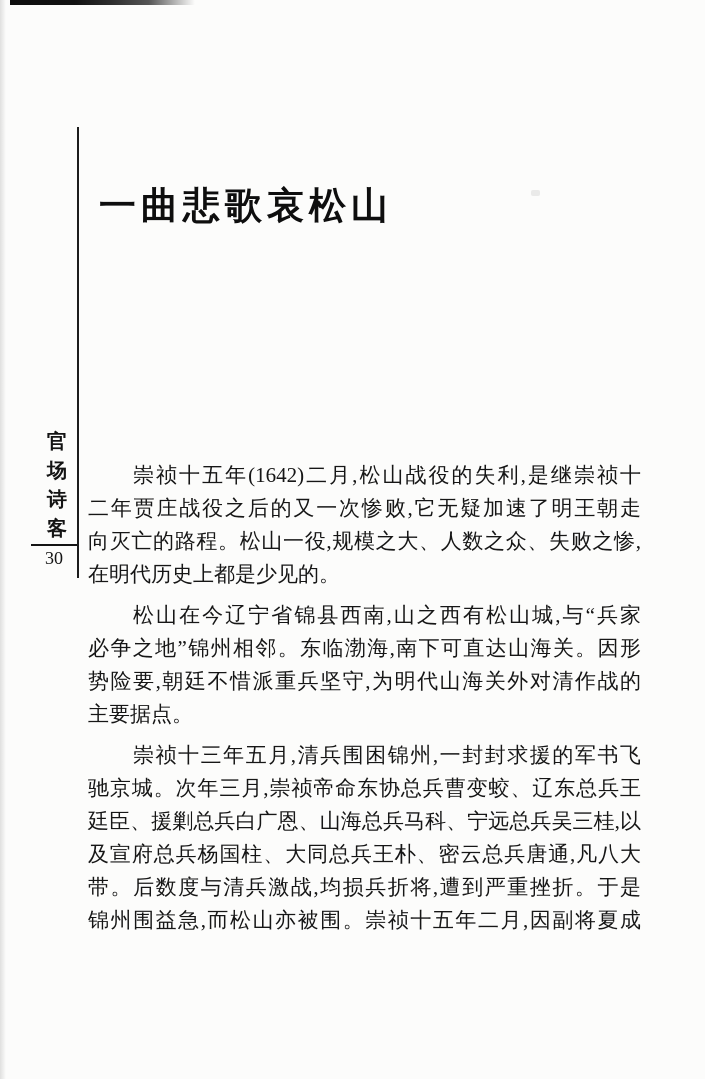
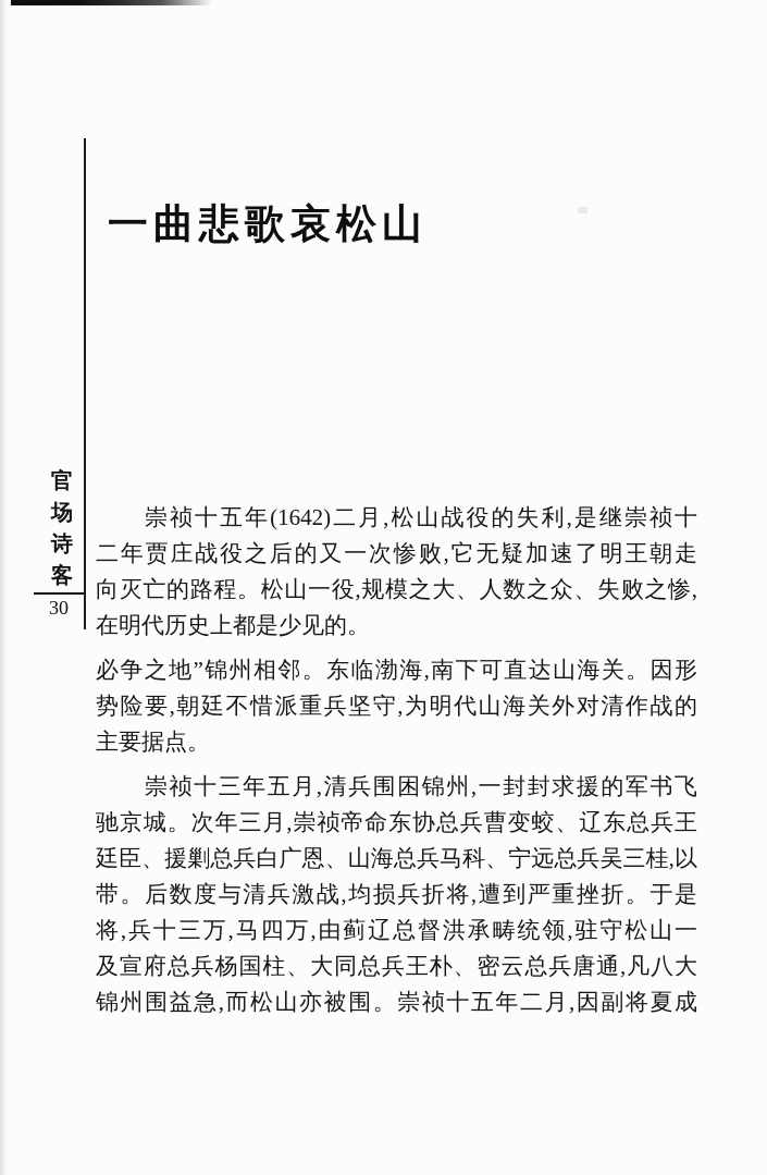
  官
  场
  诗
  客
  30
  一曲悲歌哀松山
  崇祯十五年(1642)二月,松山战役的失利,是继崇祯十
  二年贾庄战役之后的又一次惨败,它无疑加速了明王朝走
  向灭亡的路程。松山一役,规模之大、人数之众、失败之惨,
  在明代历史上都是少见的。
- 松山在今辽宁省锦县西南,山之西有松山城,与“兵家
  必争之地”锦州相邻。东临渤海,南下可直达山海关。因形
  势险要,朝廷不惜派重兵坚守,为明代山海关外对清作战的
  主要据点。
  崇祯十三年五月,清兵围困锦州,一封封求援的军书飞
  驰京城。次年三月,崇祯帝命东协总兵曹变蛟、辽东总兵王
  廷臣、援剿总兵白广恩、山海总兵马科、宁远总兵吴三桂,以
- 及宣府总兵杨国柱、大同总兵王朴、密云总兵唐通,凡八大
+ 带。后数度与清兵激战,均损兵折将,遭到严重挫折。于是
+ 将,兵十三万,马四万,由蓟辽总督洪承畴统领,驻守松山一
- 带。后数度与清兵激战,均损兵折将,遭到严重挫折。于是
+ 及宣府总兵杨国柱、大同总兵王朴、密云总兵唐通,凡八大
  锦州围益急,而松山亦被围。崇祯十五年二月,因副将夏成
